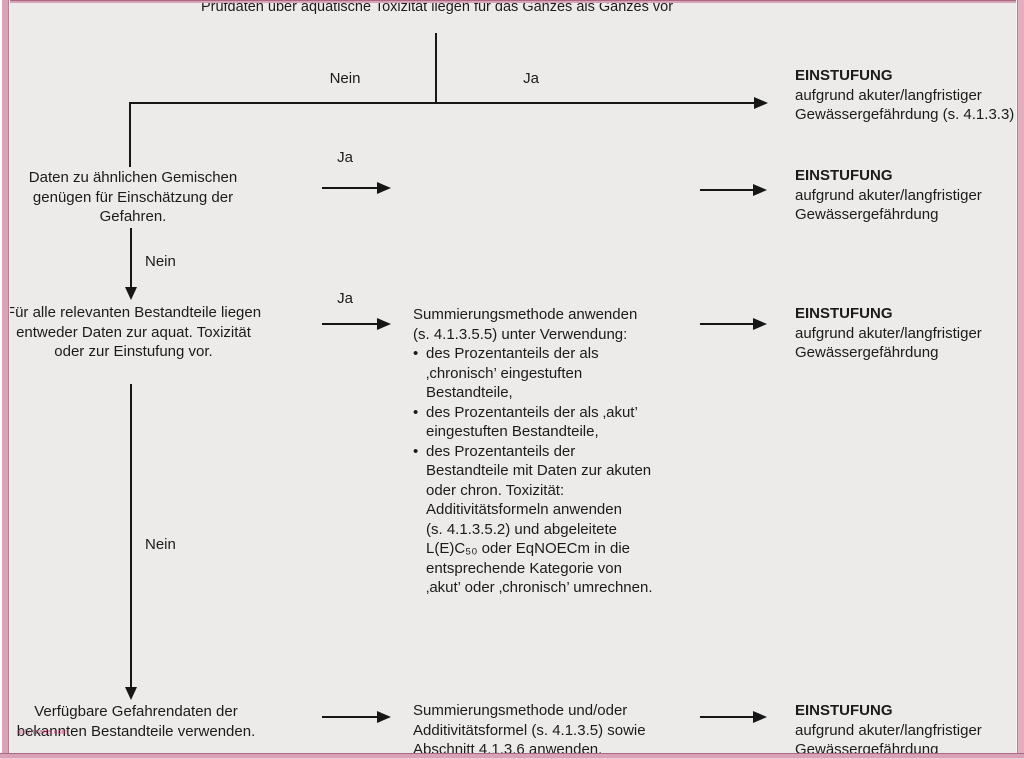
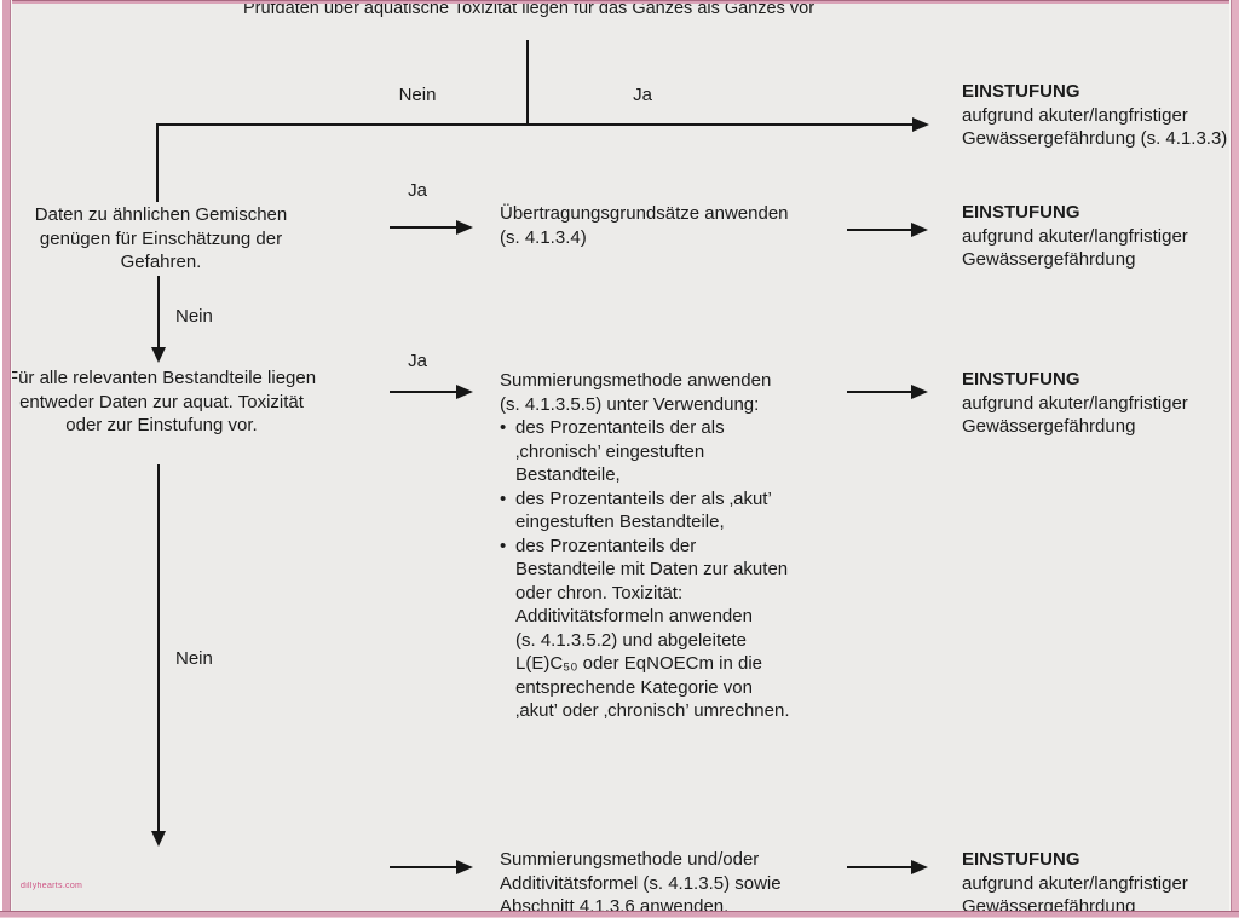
  Prüfdaten über aquatische Toxizität liegen für das Ganzes als Ganzes vor
  Nein
  Ja
  EINSTUFUNG
  aufgrund akuter/langfristiger
  Gewässergefährdung (s. 4.1.3.3)
  Daten zu ähnlichen Gemischen
  genügen für Einschätzung der
  Gefahren.
  Ja
+ Übertragungsgrundsätze anwenden
+ (s. 4.1.3.4)
  EINSTUFUNG
  aufgrund akuter/langfristiger
  Gewässergefährdung
  Nein
  Für alle relevanten Bestandteile liegen
  entweder Daten zur aquat. Toxizität
  oder zur Einstufung vor.
  Ja
  Summierungsmethode anwenden
  (s. 4.1.3.5.5) unter Verwendung:
  •
  des Prozentanteils der als
  ‚chronisch’ eingestuften
  Bestandteile,
  •
  des Prozentanteils der als ‚akut’
  eingestuften Bestandteile,
  •
  des Prozentanteils der
  Bestandteile mit Daten zur akuten
  oder chron. Toxizität:
  Additivitätsformeln anwenden
  (s. 4.1.3.5.2) und abgeleitete
  L(E)C₅₀ oder EqNOECm in die
  entsprechende Kategorie von
  ‚akut’ oder ‚chronisch’ umrechnen.
  EINSTUFUNG
  aufgrund akuter/langfristiger
  Gewässergefährdung
  Nein
- Verfügbare Gefahrendaten der
- bekannten Bestandteile verwenden.
  Summierungsmethode und/oder
  Additivitätsformel (s. 4.1.3.5) sowie
  Abschnitt 4.1.3.6 anwenden.
  EINSTUFUNG
  aufgrund akuter/langfristiger
  Gewässergefährdung
